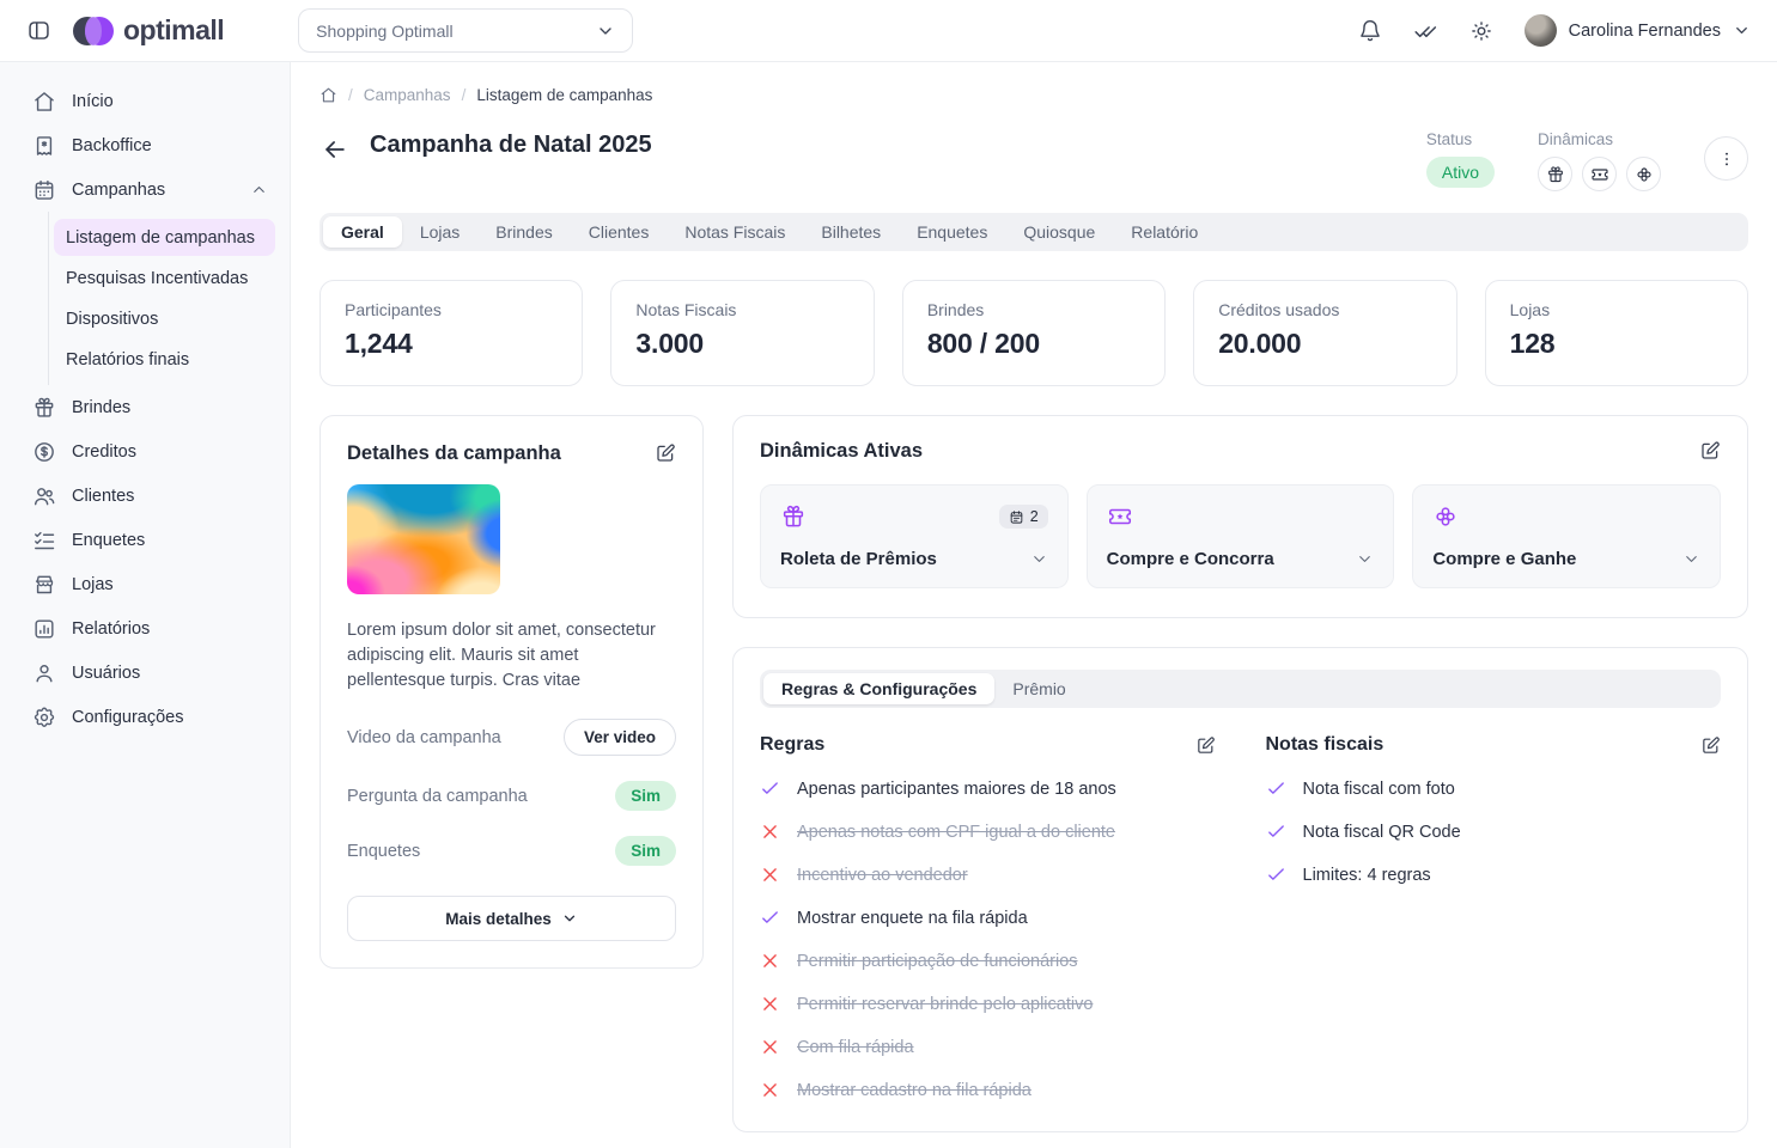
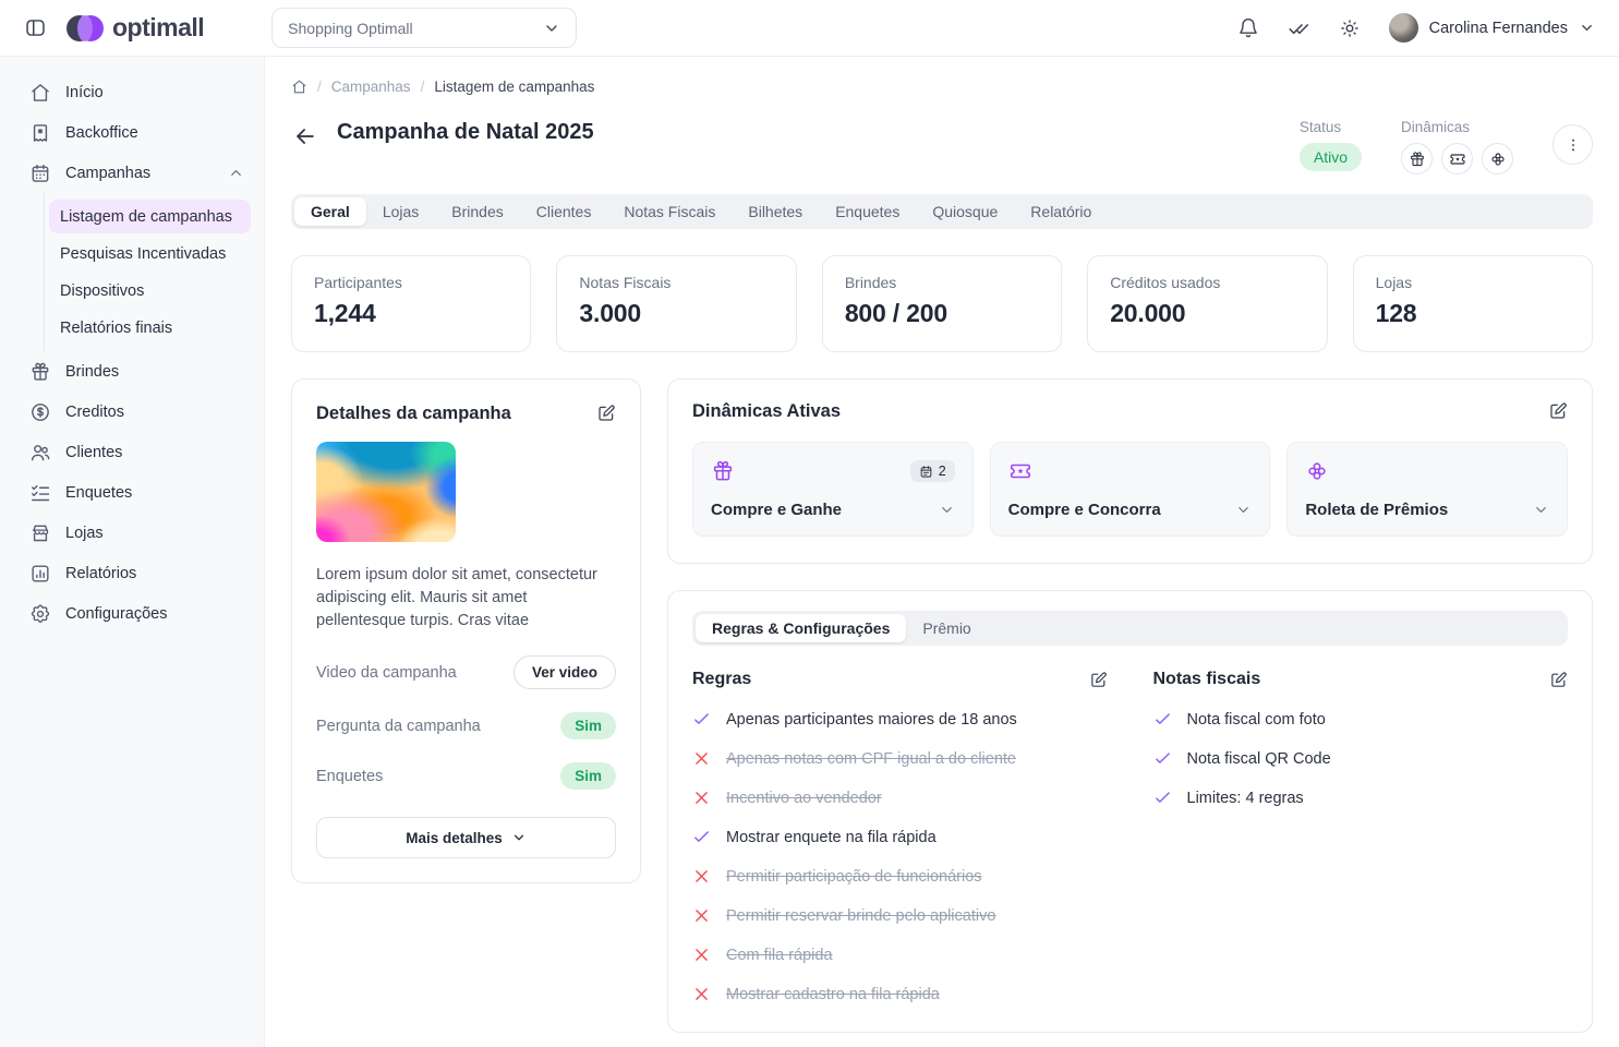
  optimall
  Shopping Optimall
  Carolina Fernandes
  Início
  Backoffice
  Campanhas
  Listagem de campanhas
  Pesquisas Incentivadas
  Dispositivos
  Relatórios finais
  Brindes
  Creditos
  Clientes
  Enquetes
  Lojas
  Relatórios
- Usuários
  Configurações
  /
  Campanhas
  /
  Listagem de campanhas
  Campanha de Natal 2025
  Status
  Ativo
  Dinâmicas
  Geral
  Lojas
  Brindes
  Clientes
  Notas Fiscais
  Bilhetes
  Enquetes
  Quiosque
  Relatório
  Participantes
  1,244
  Notas Fiscais
  3.000
  Brindes
  800 / 200
  Créditos usados
  20.000
  Lojas
  128
  Detalhes da campanha
  Lorem ipsum dolor sit amet, consectetur adipiscing elit. Mauris sit amet pellentesque turpis. Cras vitae
  Video da campanha
  Ver video
  Pergunta da campanha
  Sim
  Enquetes
  Sim
  Mais detalhes
  Dinâmicas Ativas
  2
- Roleta de Prêmios
+ Compre e Ganhe
  Compre e Concorra
- Compre e Ganhe
+ Roleta de Prêmios
  Regras & Configurações
  Prêmio
  Regras
  Apenas participantes maiores de 18 anos
  Apenas notas com CPF igual a do cliente
  Incentivo ao vendedor
  Mostrar enquete na fila rápida
  Permitir participação de funcionários
  Permitir reservar brinde pelo aplicativo
  Com fila rápida
  Mostrar cadastro na fila rápida
  Notas fiscais
  Nota fiscal com foto
  Nota fiscal QR Code
  Limites: 4 regras
